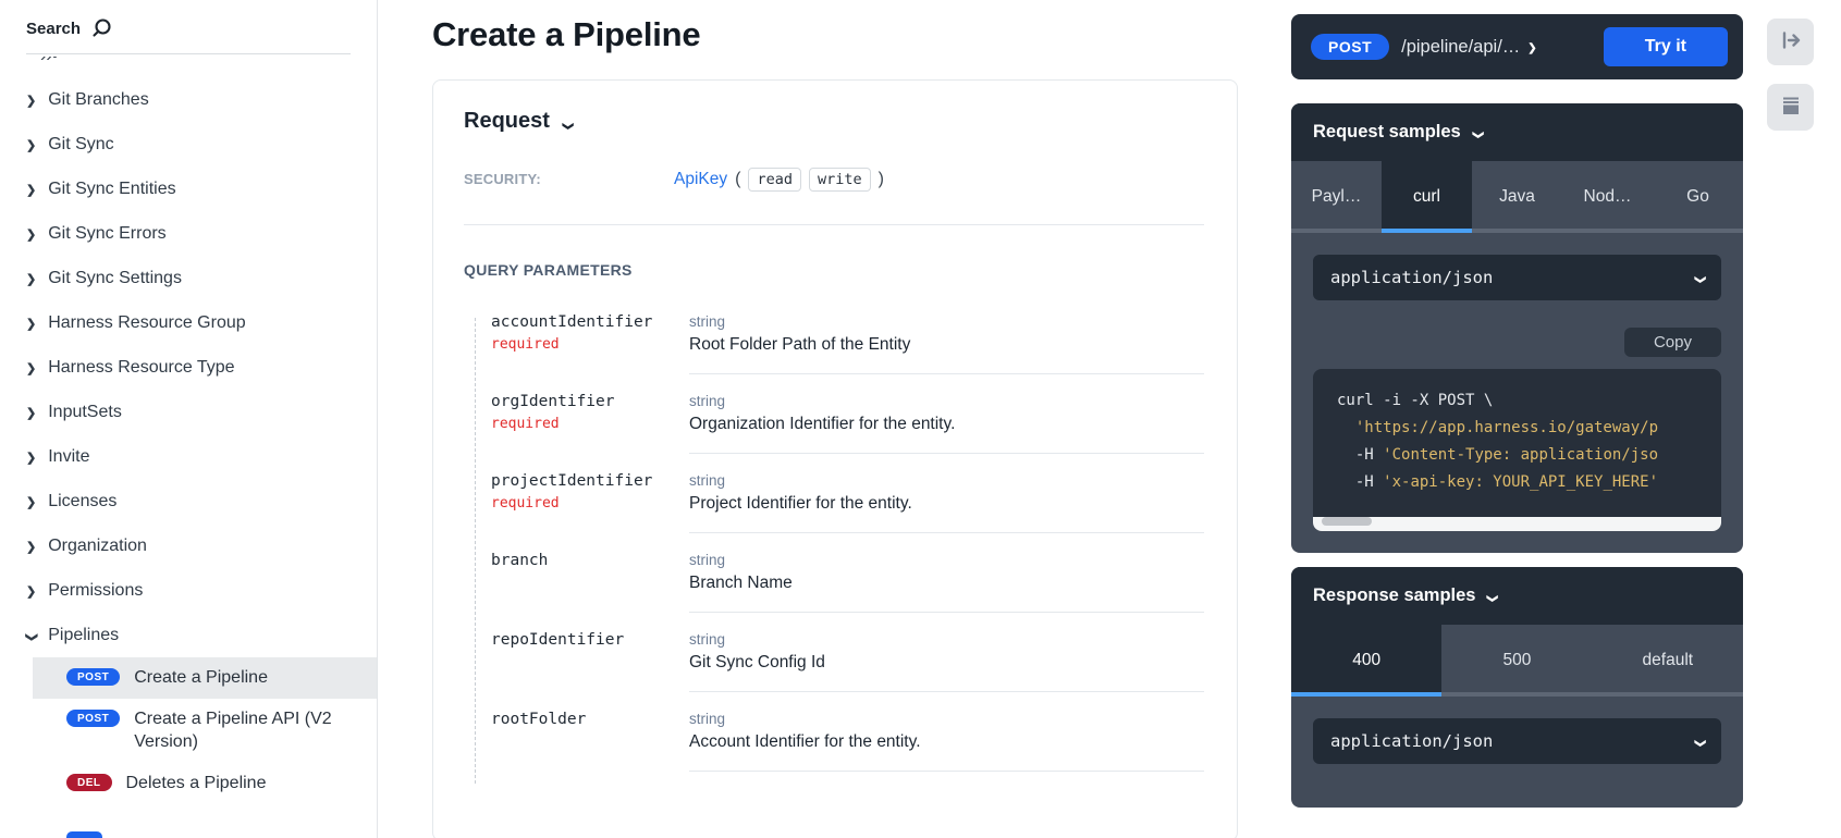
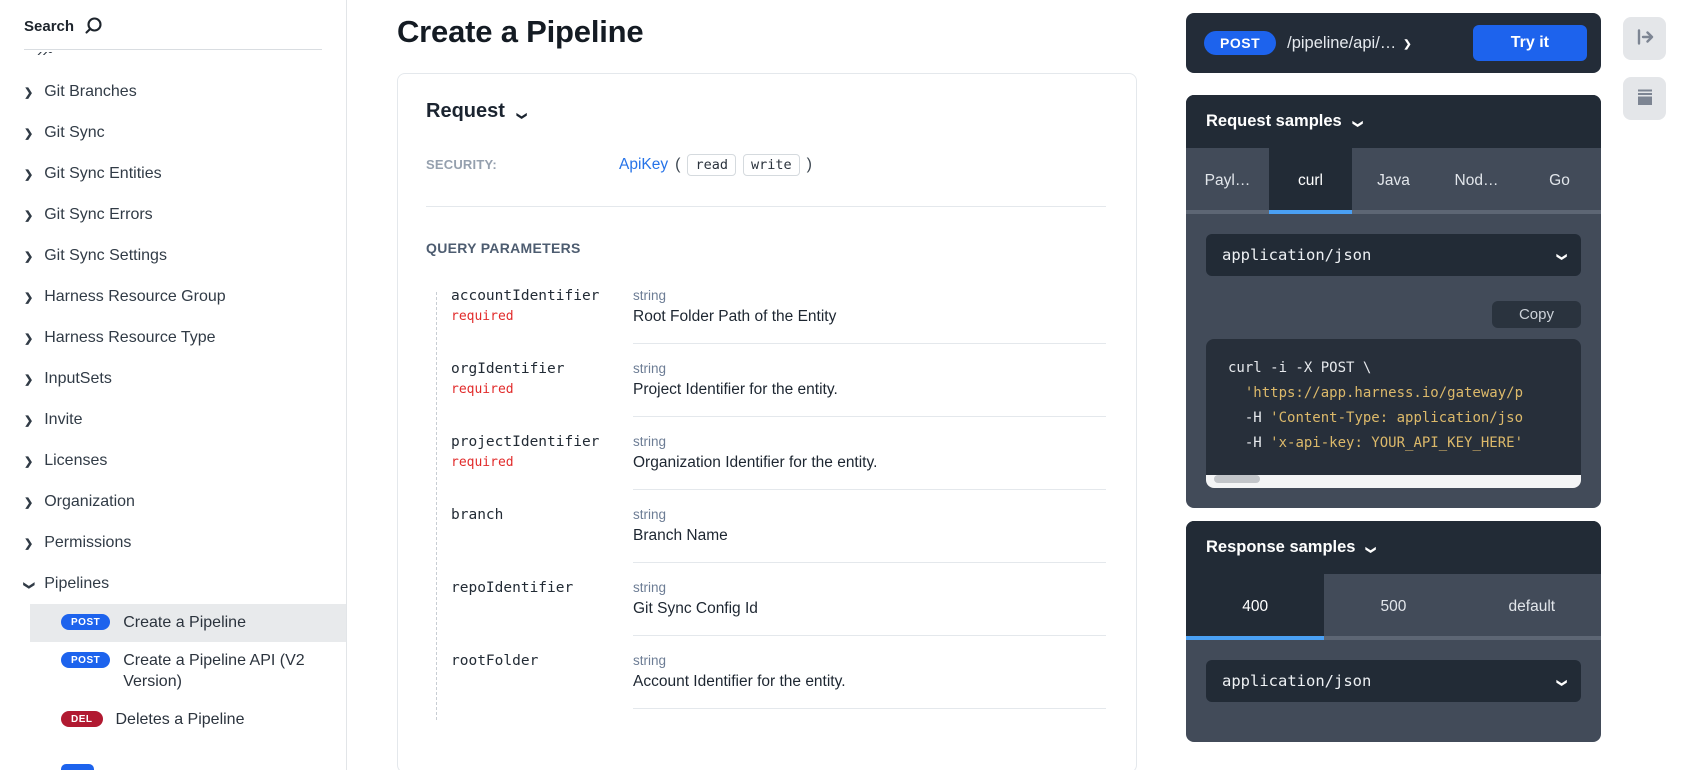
  Search
  ››•
  Git Branches
  Git Sync
  Git Sync Entities
  Git Sync Errors
  Git Sync Settings
  Harness Resource Group
  Harness Resource Type
  InputSets
  Invite
  Licenses
  Organization
  Permissions
  Pipelines
  POST
  Create a Pipeline
  POST
  Create a Pipeline API (V2 Version)
  DEL
  Deletes a Pipeline
  Create a Pipeline
  Request
  SECURITY:
  ApiKey
  (
  read
  write
  )
  QUERY PARAMETERS
  accountIdentifier
  required
  string
  Root Folder Path of the Entity
  orgIdentifier
  required
  string
- Organization Identifier for the entity.
+ Project Identifier for the entity.
  projectIdentifier
  required
  string
- Project Identifier for the entity.
+ Organization Identifier for the entity.
  branch
  string
  Branch Name
  repoIdentifier
  string
  Git Sync Config Id
  rootFolder
  string
  Account Identifier for the entity.
  POST
  /pipeline/api/…
  Try it
  Request samples
  Payl…
  curl
  Java
  Nod…
  Go
  application/json
  Copy
  curl -i -X POST \ 'https://app.harness.io/gateway/p -H 'Content-Type: application/jso -H 'x-api-key: YOUR_API_KEY_HERE'
  Response samples
  400
  500
  default
  application/json
